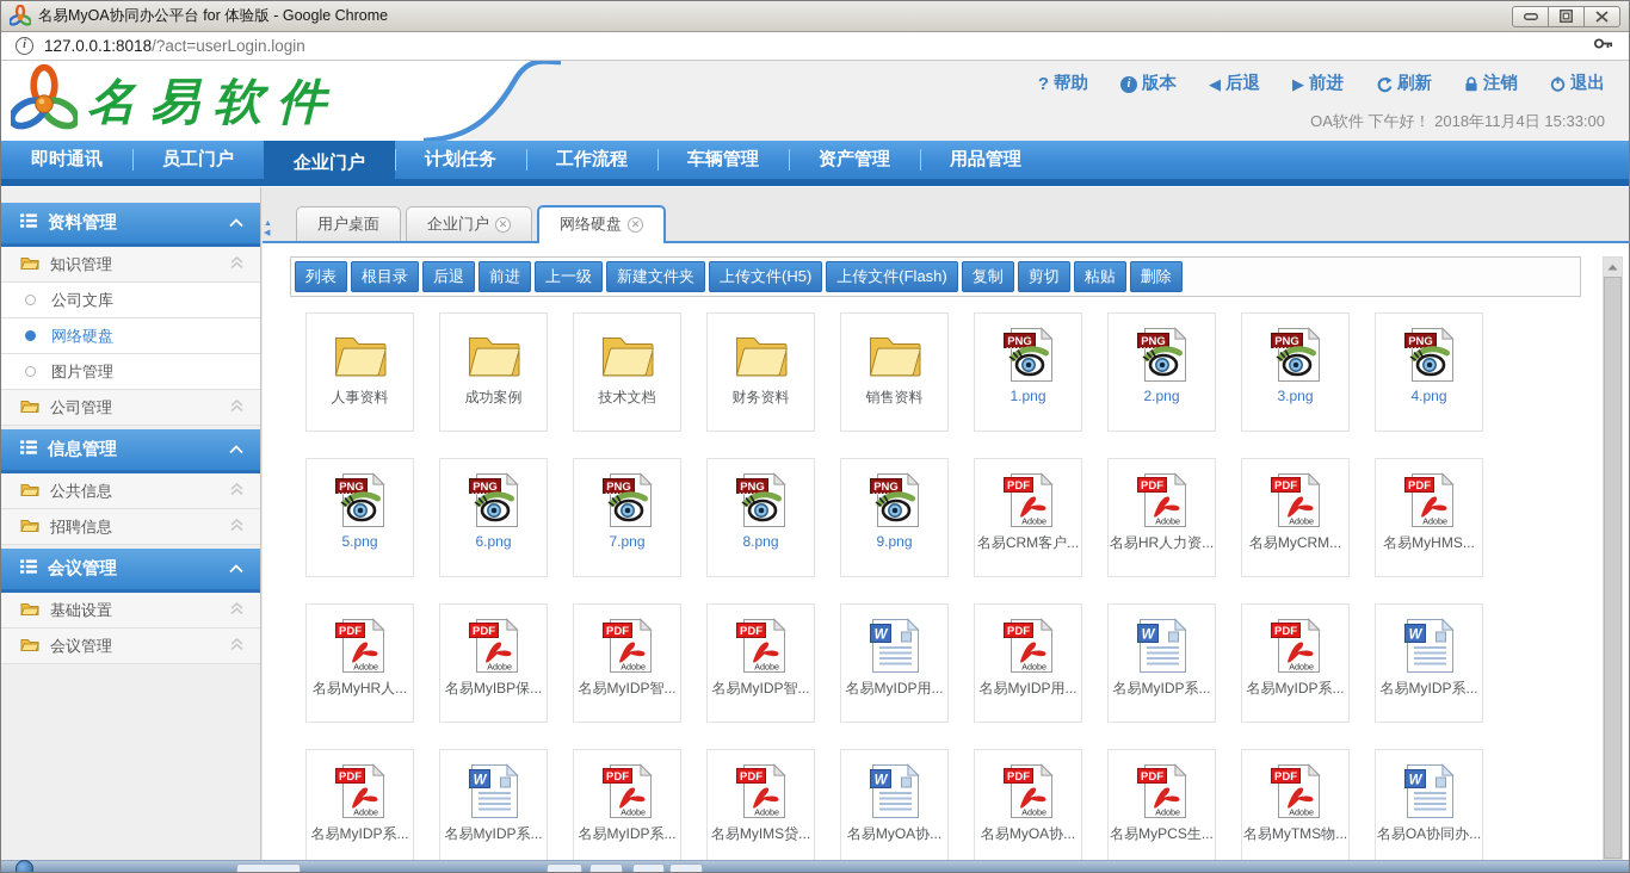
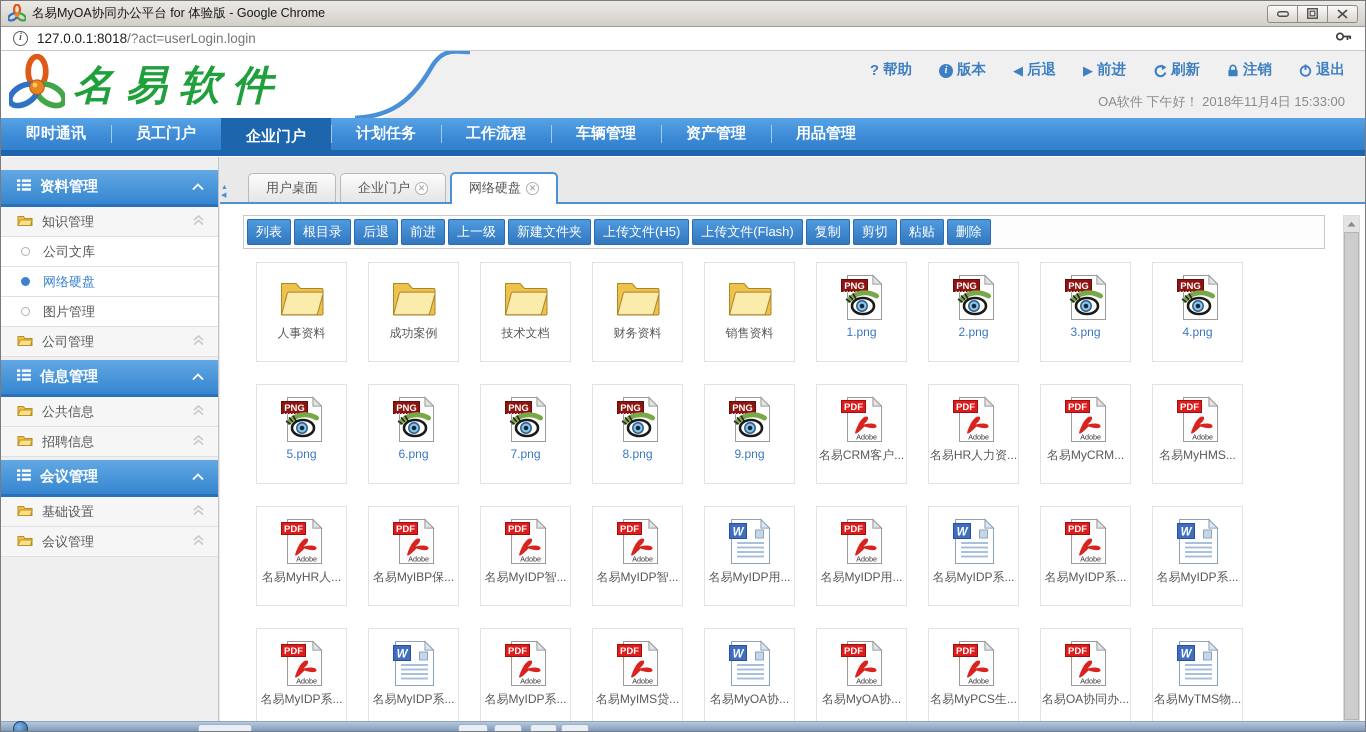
  名易MyOA协同办公平台 for 体验版 - Google Chrome
  i
  127.0.0.1:8018/?act=userLogin.login
  名易软件
  ?
  帮助
  i
  版本
  ◀
  后退
  ▶
  前进
  刷新
  注销
  退出
  OA软件 下午好！ 2018年11月4日 15:33:00
  即时通讯
  员工门户
  企业门户
  计划任务
  工作流程
  车辆管理
  资产管理
  用品管理
  资料管理
  知识管理
  公司文库
  网络硬盘
  图片管理
  公司管理
  信息管理
  公共信息
  招聘信息
  会议管理
  基础设置
  会议管理
  用户桌面
  企业门户
  ✕
  网络硬盘
  ✕
  列表
  根目录
  后退
  前进
  上一级
  新建文件夹
  上传文件(H5)
  上传文件(Flash)
  复制
  剪切
  粘贴
  删除
  人事资料
  成功案例
  技术文档
  财务资料
  销售资料
  PNG
  1.png
  PNG
  2.png
  PNG
  3.png
  PNG
  4.png
  PNG
  5.png
  PNG
  6.png
  PNG
  7.png
  PNG
  8.png
  PNG
  9.png
  PDF
  Adobe
  名易CRM客户...
  PDF
  Adobe
  名易HR人力资...
  PDF
  Adobe
  名易MyCRM...
  PDF
  Adobe
  名易MyHMS...
  PDF
  Adobe
  名易MyHR人...
  PDF
  Adobe
  名易MyIBP保...
  PDF
  Adobe
  名易MyIDP智...
  PDF
  Adobe
  名易MyIDP智...
  W
  名易MyIDP用...
  PDF
  Adobe
  名易MyIDP用...
  W
  名易MyIDP系...
  PDF
  Adobe
  名易MyIDP系...
  W
  名易MyIDP系...
  PDF
  Adobe
  名易MyIDP系...
  W
  名易MyIDP系...
  PDF
  Adobe
  名易MyIDP系...
  PDF
  Adobe
  名易MyIMS贷...
  W
  名易MyOA协...
  PDF
  Adobe
  名易MyOA协...
  PDF
  Adobe
  名易MyPCS生...
  PDF
  Adobe
- 名易MyTMS物...
+ 名易OA协同办...
  W
- 名易OA协同办...
+ 名易MyTMS物...
